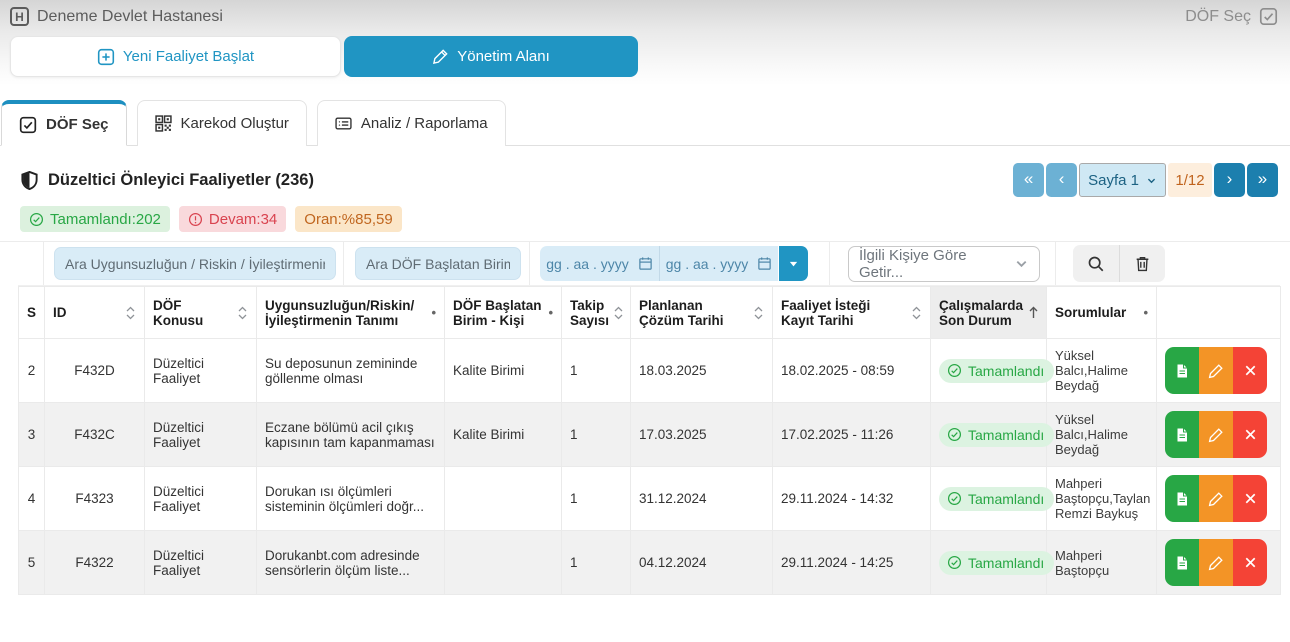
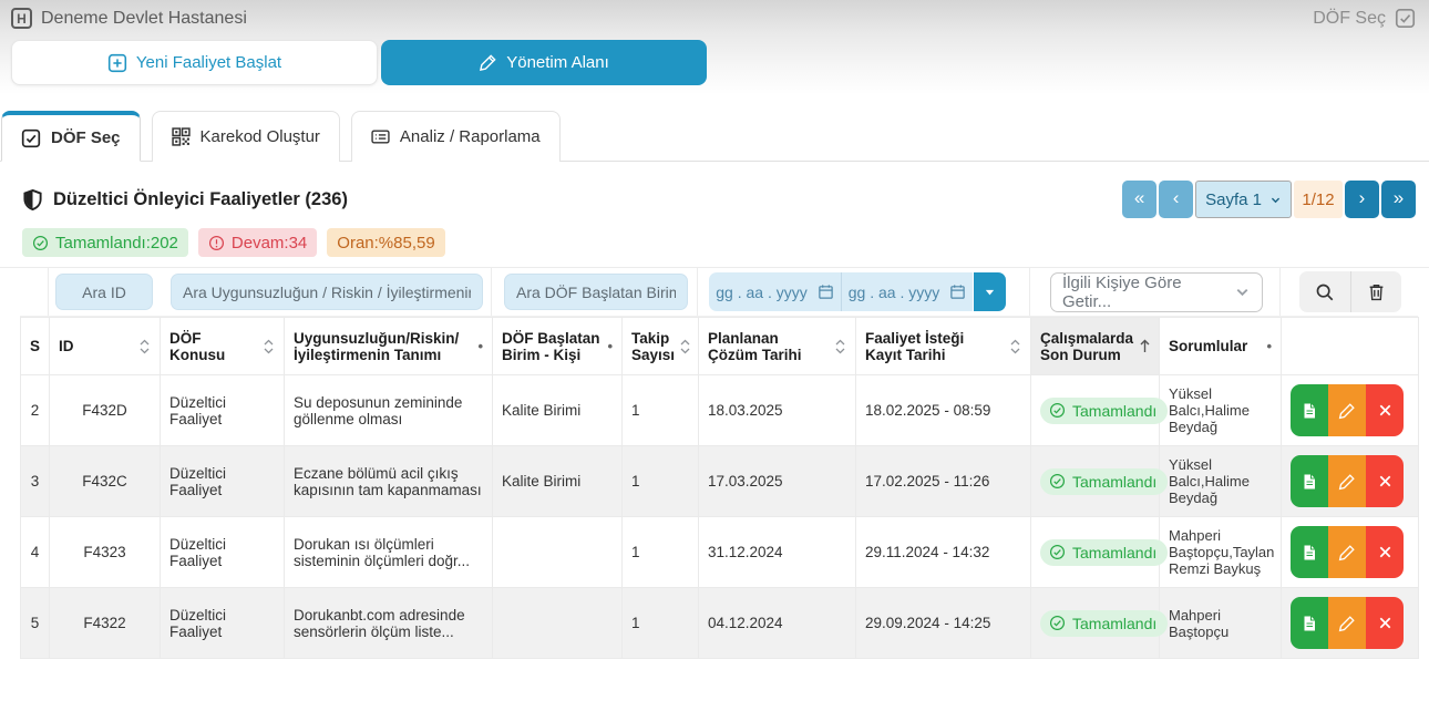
  H
  Deneme Devlet Hastanesi
  DÖF Seç
  Yeni Faaliyet Başlat
  Yönetim Alanı
  DÖF Seç
  Karekod Oluştur
  Analiz / Raporlama
  Düzeltici Önleyici Faaliyetler (236)
  «
  ‹
  Sayfa 1
  1/12
  ›
  »
  Tamamlandı:202
  Devam:34
  Oran:%85,59
+ Ara ID
  Ara Uygunsuzluğun / Riskin / İyileştirmeni
  Ara DÖF Başlatan Birim
  gg . aa . yyyy
  gg . aa . yyyy
  İlgili Kişiye Göre Getir...
  S	ID	DÖF Konusu	Uygunsuzluğun/Riskin/ İyileştirmenin Tanımı•	DÖF Başlatan Birim - Kişi•	Takip Sayısı	Planlanan Çözüm Tarihi	Faaliyet İsteği Kayıt Tarihi	Çalışmalarda Son Durum	Sorumlular •
  2	F432D	Düzeltici Faaliyet	Su deposunun zemininde göllenme olması	Kalite Birimi	1	18.03.2025	18.02.2025 - 08:59	Tamamlandı	Yüksel Balcı,Halime Beydağ
  3	F432C	Düzeltici Faaliyet	Eczane bölümü acil çıkış kapısının tam kapanmaması	Kalite Birimi	1	17.03.2025	17.02.2025 - 11:26	Tamamlandı	Yüksel Balcı,Halime Beydağ
  4	F4323	Düzeltici Faaliyet	Dorukan ısı ölçümleri sisteminin ölçümleri doğr...		1	31.12.2024	29.11.2024 - 14:32	Tamamlandı	Mahperi Baştopçu,Taylan Remzi Baykuş
- 5	F4322	Düzeltici Faaliyet	Dorukanbt.com adresinde sensörlerin ölçüm liste...		1	04.12.2024	29.11.2024 - 14:25	Tamamlandı	Mahperi Baştopçu
+ 5	F4322	Düzeltici Faaliyet	Dorukanbt.com adresinde sensörlerin ölçüm liste...		1	04.12.2024	29.09.2024 - 14:25	Tamamlandı	Mahperi Baştopçu
